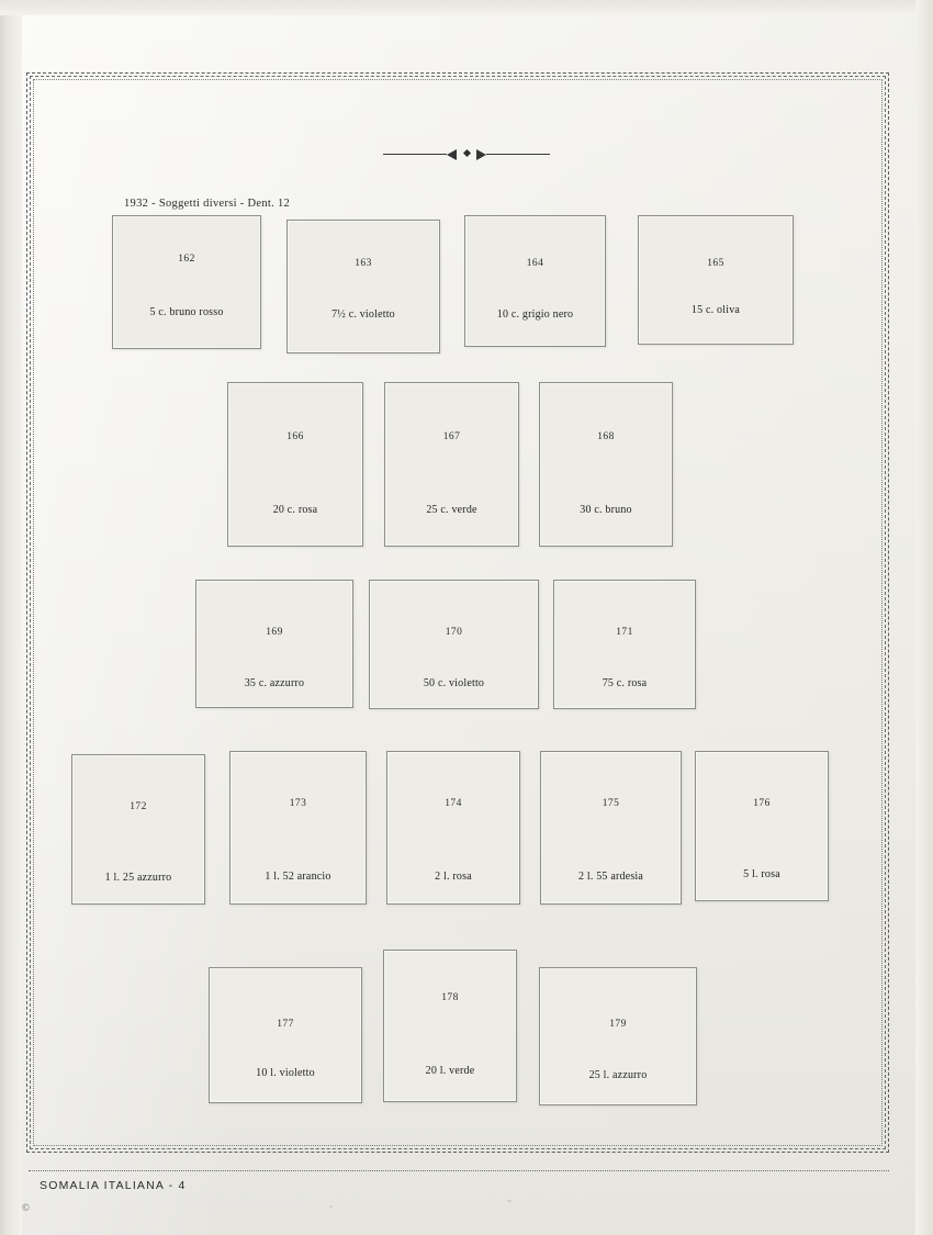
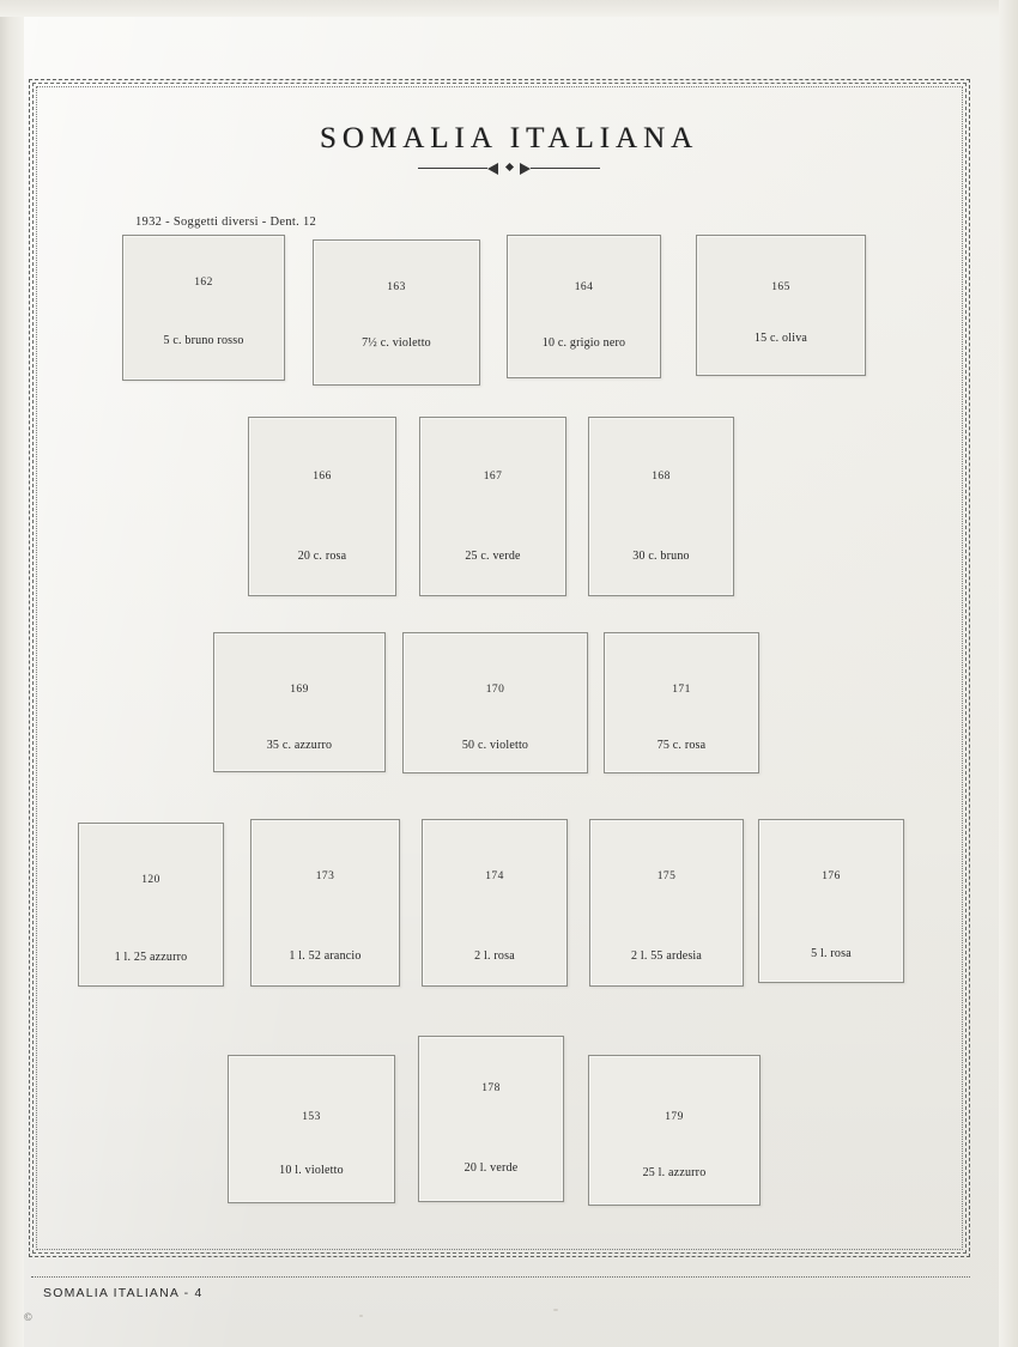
+ SOMALIA ITALIANA
  1932 - Soggetti diversi - Dent. 12
  162
  5 c. bruno rosso
  163
  7½ c. violetto
  164
  10 c. grigio nero
  165
  15 c. oliva
  166
  20 c. rosa
  167
  25 c. verde
  168
  30 c. bruno
  169
  35 c. azzurro
  170
  50 c. violetto
  171
  75 c. rosa
- 172
+ 120
  1 l. 25 azzurro
  173
  1 l. 52 arancio
  174
  2 l. rosa
  175
  2 l. 55 ardesia
  176
  5 l. rosa
- 177
+ 153
  10 l. violetto
  178
  20 l. verde
  179
  25 l. azzurro
  SOMALIA ITALIANA - 4
  ©
